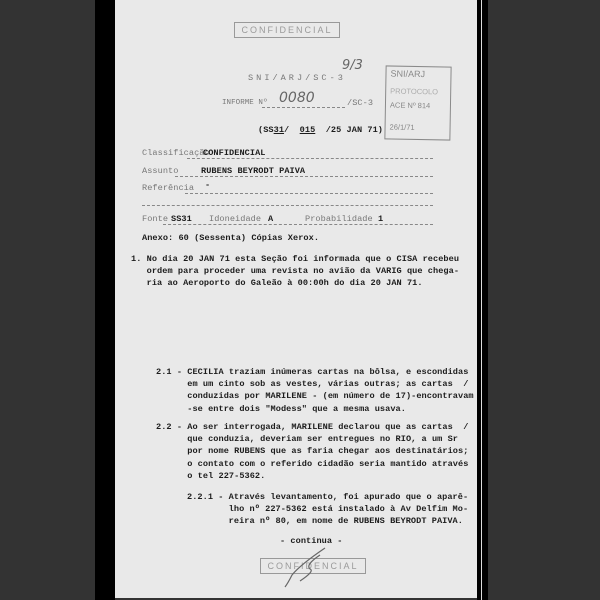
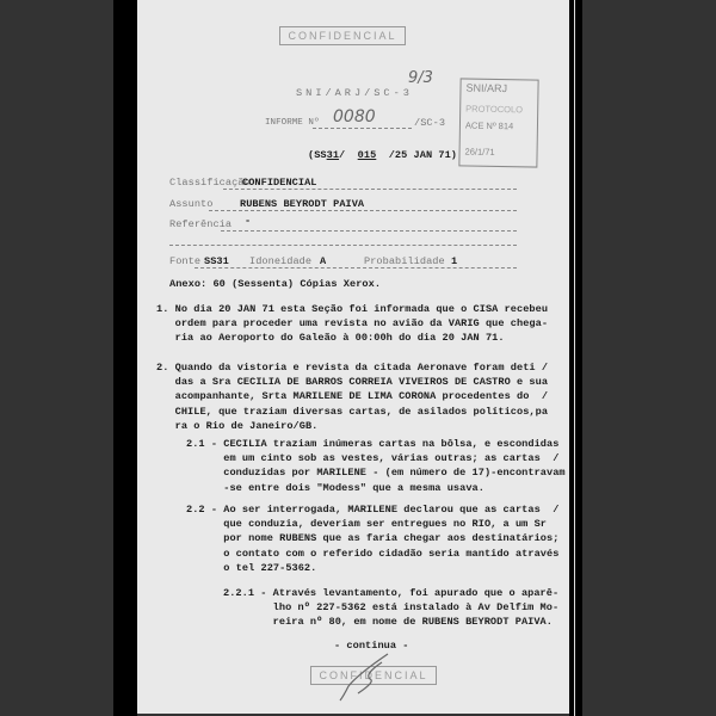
  CONFIDENCIAL
  9/3
  SNI/ARJ/SC-3
  INFORME Nº
  0080
  /SC-3
  (SS31/ 015 /25 JAN 71)
  SNI/ARJ
  PROTOCOLO
  ACE Nº 814
  26/1/71
  Classificação
  CONFIDENCIAL
  Assunto
  RUBENS BEYRODT PAIVA
  Referência
  -
  Fonte
  SS31
  Idoneidade
  A
  Probabilidade
  1
  Anexo: 60 (Sessenta) Cópias Xerox.
  1. No dia 20 JAN 71 esta Seção foi informada que o CISA recebeu
  ordem para proceder uma revista no avião da VARIG que chega-
  ria ao Aeroporto do Galeão à 00:00h do dia 20 JAN 71.
+ 2. Quando da vistoria e revista da citada Aeronave foram deti /
+ das a Sra CECILIA DE BARROS CORREIA VIVEIROS DE CASTRO e sua
+ acompanhante, Srta MARILENE DE LIMA CORONA procedentes do /
+ CHILE, que traziam diversas cartas, de asilados políticos,pa
+ ra o Rio de Janeiro/GB.
  2.1 - CECILIA traziam inúmeras cartas na bôlsa, e escondidas
  em um cinto sob as vestes, várias outras; as cartas /
  conduzidas por MARILENE - (em número de 17)-encontravam
  -se entre dois "Modess" que a mesma usava.
  2.2 - Ao ser interrogada, MARILENE declarou que as cartas /
  que conduzia, deveriam ser entregues no RIO, a um Sr
  por nome RUBENS que as faria chegar aos destinatários;
  o contato com o referido cidadão seria mantido através
  o tel 227-5362.
  2.2.1 - Através levantamento, foi apurado que o aparê-
  lho nº 227-5362 está instalado à Av Delfim Mo-
  reira nº 80, em nome de RUBENS BEYRODT PAIVA.
  - continua -
  CONFIDENCIAL
